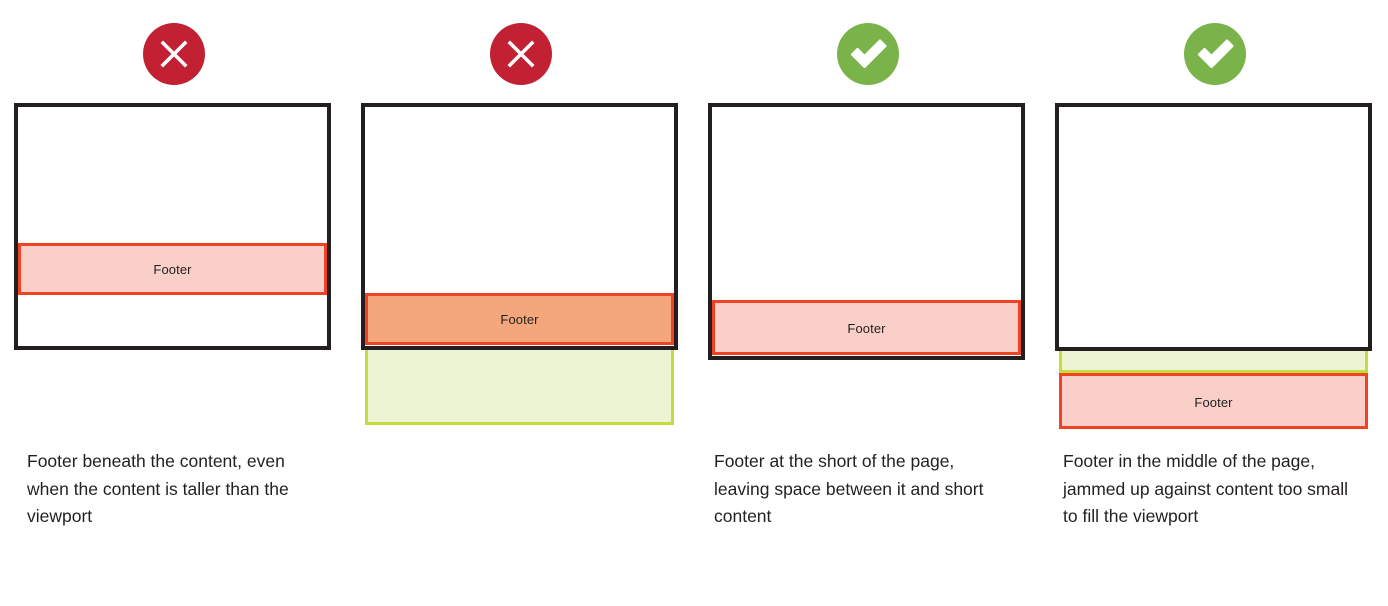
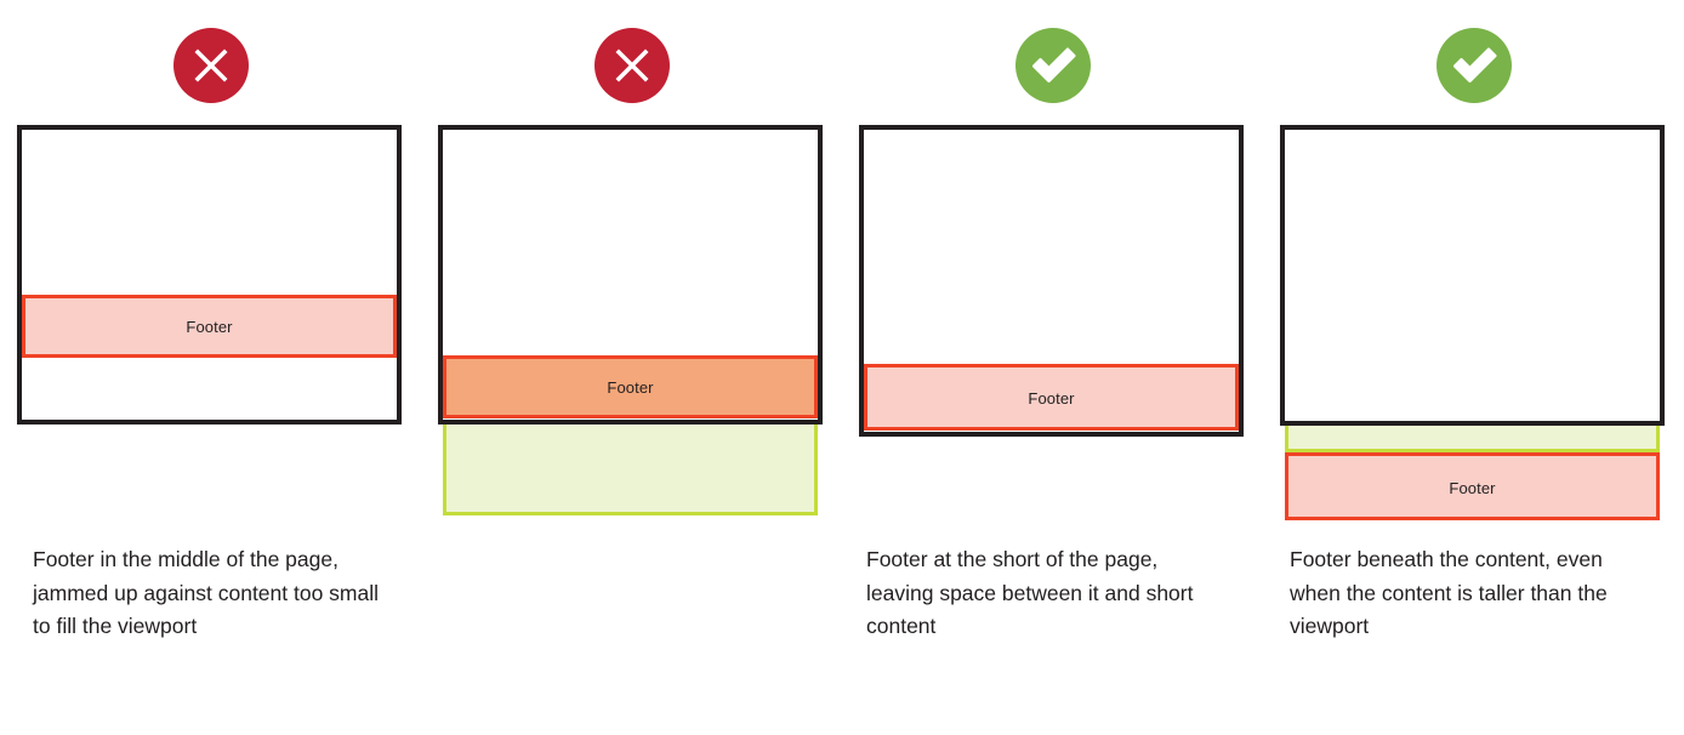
  Footer
- Footer beneath the content, even when the content is taller than the viewport
+ Footer in the middle of the page, jammed up against content too small to fill the viewport
  Footer
  Footer
  Footer at the short of the page, leaving space between it and short content
  Footer
- Footer in the middle of the page, jammed up against content too small to fill the viewport
+ Footer beneath the content, even when the content is taller than the viewport
